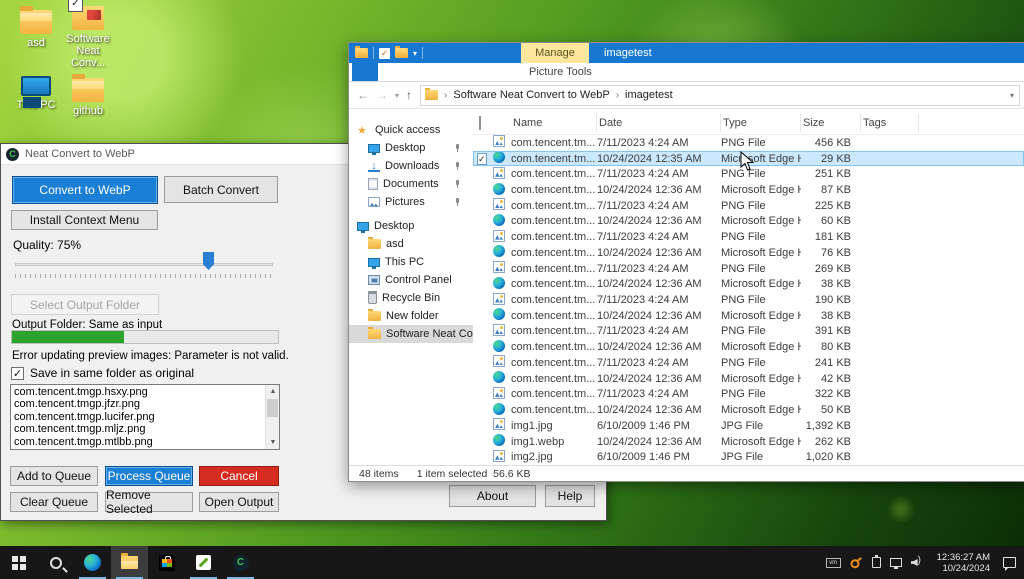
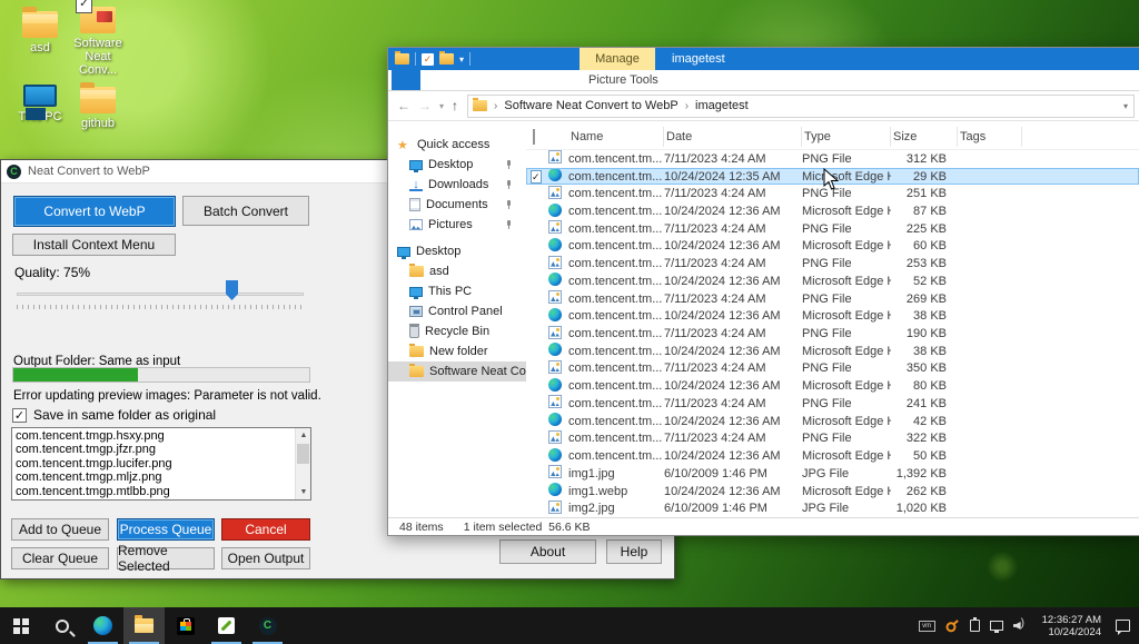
  asd
  Software Neat Conv...
  This PC
  github
  C
  Neat Convert to WebP
  Convert to WebP
  Batch Convert
  Install Context Menu
  Quality: 75%
- Select Output Folder
  Output Folder: Same as input
  Error updating preview images: Parameter is not valid.
  ✓
  Save in same folder as original
  com.tencent.tmgp.hsxy.png
  com.tencent.tmgp.jfzr.png
  com.tencent.tmgp.lucifer.png
  com.tencent.tmgp.mljz.png
  com.tencent.tmgp.mtlbb.png
  Add to Queue
  Process Queue
  Cancel
  Clear Queue
  Remove Selected
  Open Output
  About
  Help
  ✓
  ▾
  Manage
  imagetest
  Picture Tools
  ←
  →
  ▾
  ↑
  ›
  Software Neat Convert to WebP
  ›
  imagetest
  ▾
  ★
  Quick access
  Desktop
  ↓
  Downloads
  Documents
  Pictures
  Desktop
  asd
  This PC
  Control Panel
  Recycle Bin
  New folder
  Software Neat Co
  Name
  Date
  Type
  Size
  Tags
  com.tencent.tm...
  7/11/2023 4:24 AM
  PNG File
- 456 KB
+ 312 KB
  ✓
  com.tencent.tm...
  10/24/2024 12:35 AM
  Micrsoft Edge
  29 KB
  com.tencent.tm...
  7/11/2023 4:24 AM
  PNG File
  251 KB
  com.tencent.tm...
  10/24/2024 12:36 AM
  Microsoft Edge
  87 KB
  com.tencent.tm...
  7/11/2023 4:24 AM
  PNG File
  225 KB
  com.tencent.tm...
  10/24/2024 12:36 AM
  Microsoft Edge
  60 KB
  com.tencent.tm...
  7/11/2023 4:24 AM
  PNG File
- 181 KB
+ 253 KB
  com.tencent.tm...
  10/24/2024 12:36 AM
  Microsoft Edge
- 76 KB
+ 52 KB
  com.tencent.tm...
  7/11/2023 4:24 AM
  PNG File
  269 KB
  com.tencent.tm...
  10/24/2024 12:36 AM
  Microsoft Edge
  38 KB
  com.tencent.tm...
  7/11/2023 4:24 AM
  PNG File
  190 KB
  com.tencent.tm...
  10/24/2024 12:36 AM
  Microsoft Edge
  38 KB
  com.tencent.tm...
  7/11/2023 4:24 AM
  PNG File
- 391 KB
+ 350 KB
  com.tencent.tm...
  10/24/2024 12:36 AM
  Microsoft Edge
  80 KB
  com.tencent.tm...
  7/11/2023 4:24 AM
  PNG File
  241 KB
  com.tencent.tm...
  10/24/2024 12:36 AM
  Microsoft Edge
  42 KB
  com.tencent.tm...
  7/11/2023 4:24 AM
  PNG File
  322 KB
  com.tencent.tm...
  10/24/2024 12:36 AM
  Microsoft Edge
  50 KB
  img1.jpg
  6/10/2009 1:46 PM
  JPG File
  1,392 KB
  img1.webp
  10/24/2024 12:36 AM
  Microsoft Edge
  262 KB
  img2.jpg
  6/10/2009 1:46 PM
  JPG File
  1,020 KB
  48 items
  1 item selected 56.6 KB
  C
  12:36:27 AM
  10/24/2024
